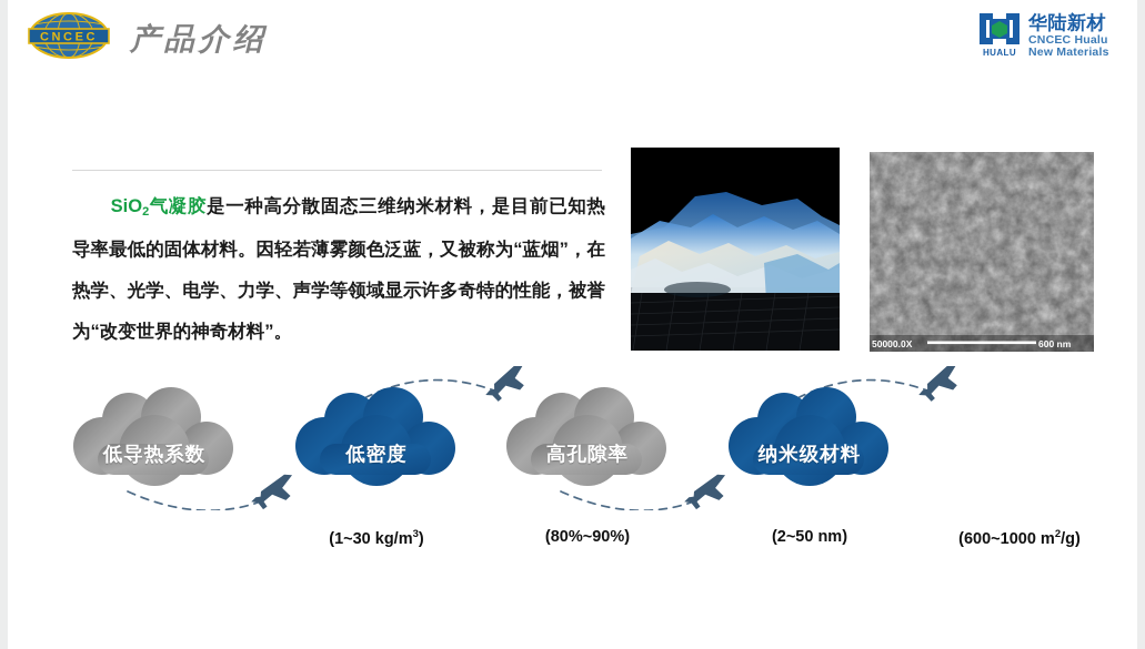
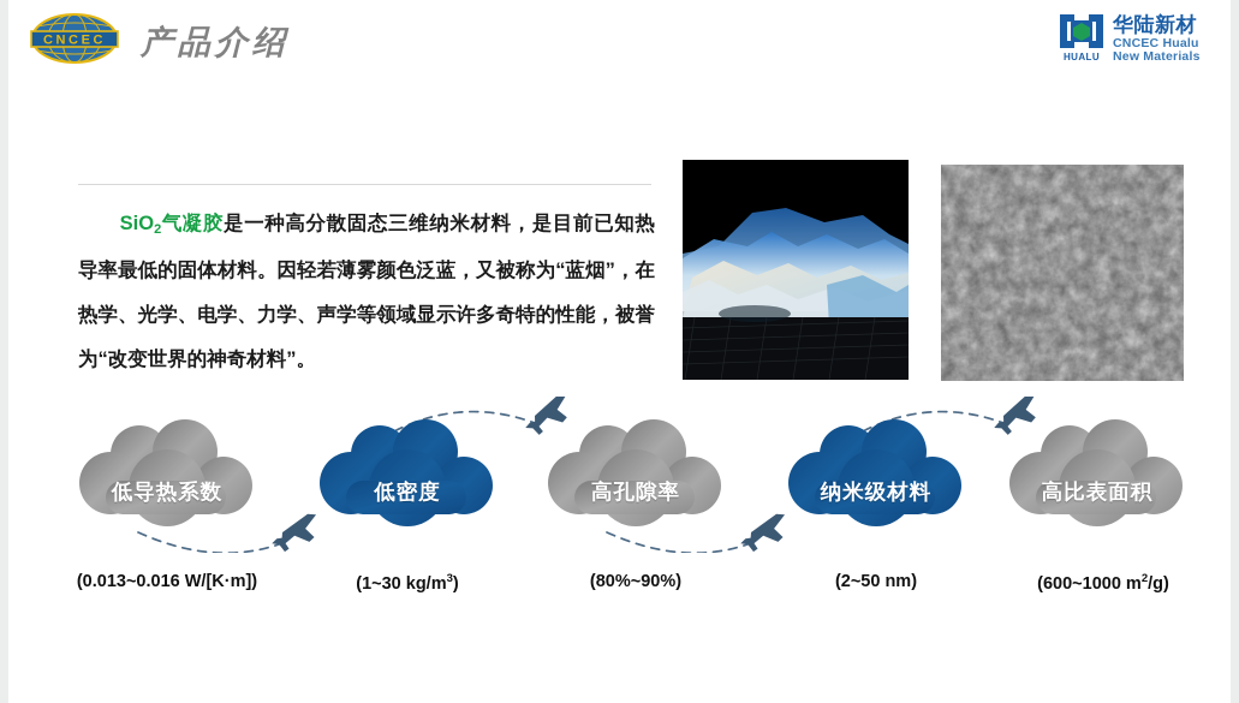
  CNCEC
  产品介绍
  HUALU
  华陆新材
  CNCEC Hualu
  New Materials
  SiO2气凝胶是一种高分散固态三维纳米材料，是目前已知热导率最低的固体材料。因轻若薄雾颜色泛蓝，又被称为“蓝烟”，在热学、光学、电学、力学、声学等领域显示许多奇特的性能，被誉为“改变世界的神奇材料”。
- 50000.0X
- 600 nm
  低导热系数
  低密度
  高孔隙率
  纳米级材料
+ 高比表面积
+ (0.013~0.016 W/[K·m])
  (1~30 kg/m3)
  (80%~90%)
  (2~50 nm)
  (600~1000 m2/g)
